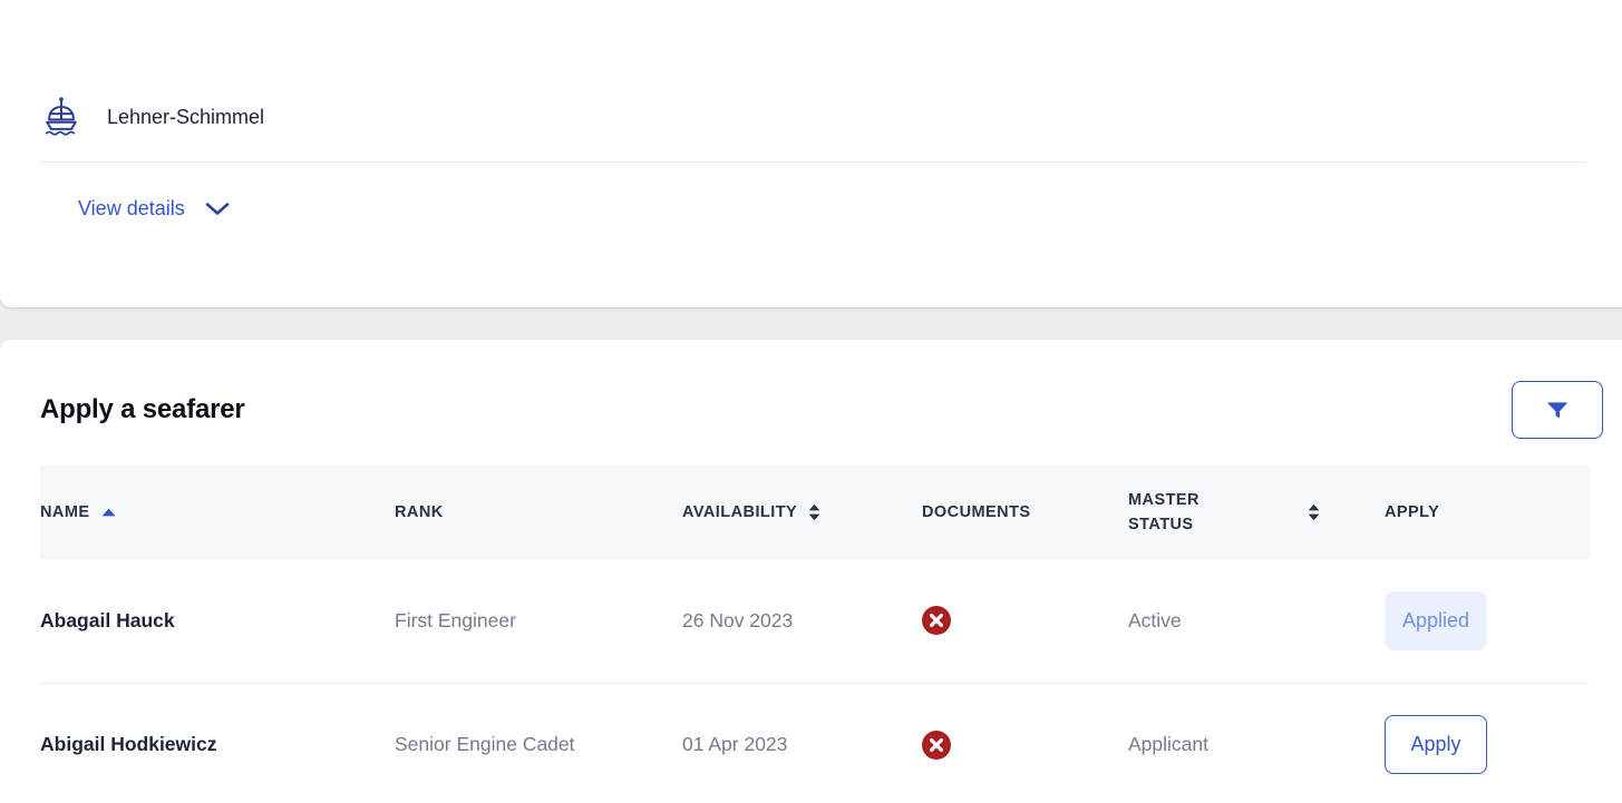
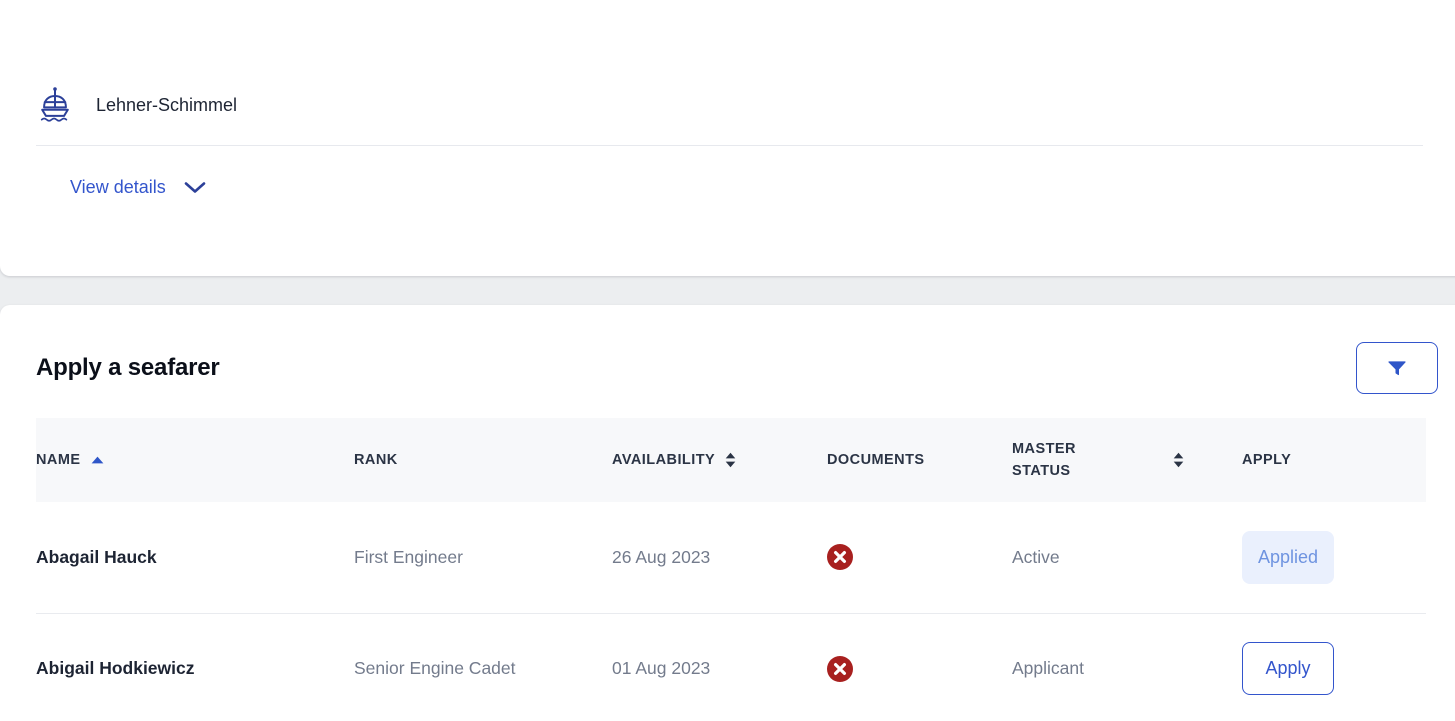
  Lehner-Schimmel
  View details
  Apply a seafarer
  NAME	RANK	AVAILABILITY	DOCUMENTS	MASTER STATUS	APPLY
- Abagail Hauck	First Engineer	26 Nov 2023		Active	Applied
+ Abagail Hauck	First Engineer	26 Aug 2023		Active	Applied
- Abigail Hodkiewicz	Senior Engine Cadet	01 Apr 2023		Applicant	Apply
+ Abigail Hodkiewicz	Senior Engine Cadet	01 Aug 2023		Applicant	Apply
